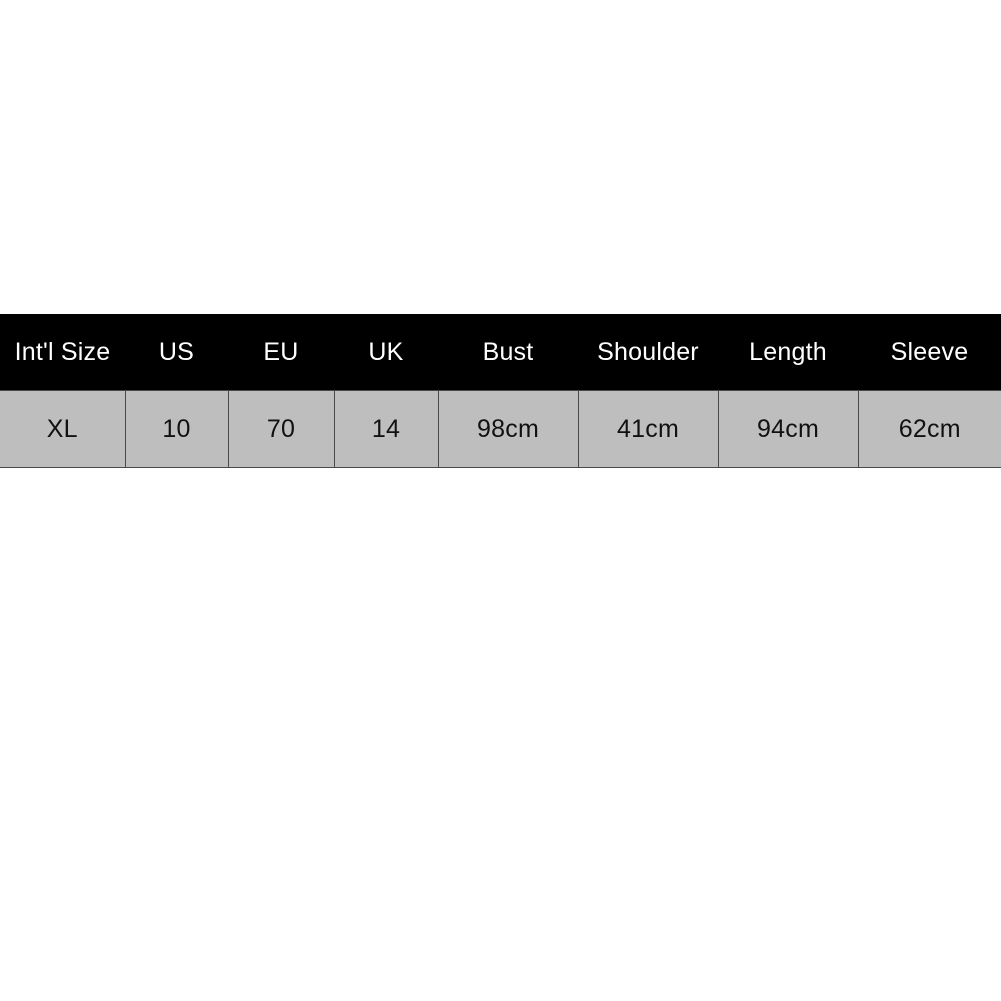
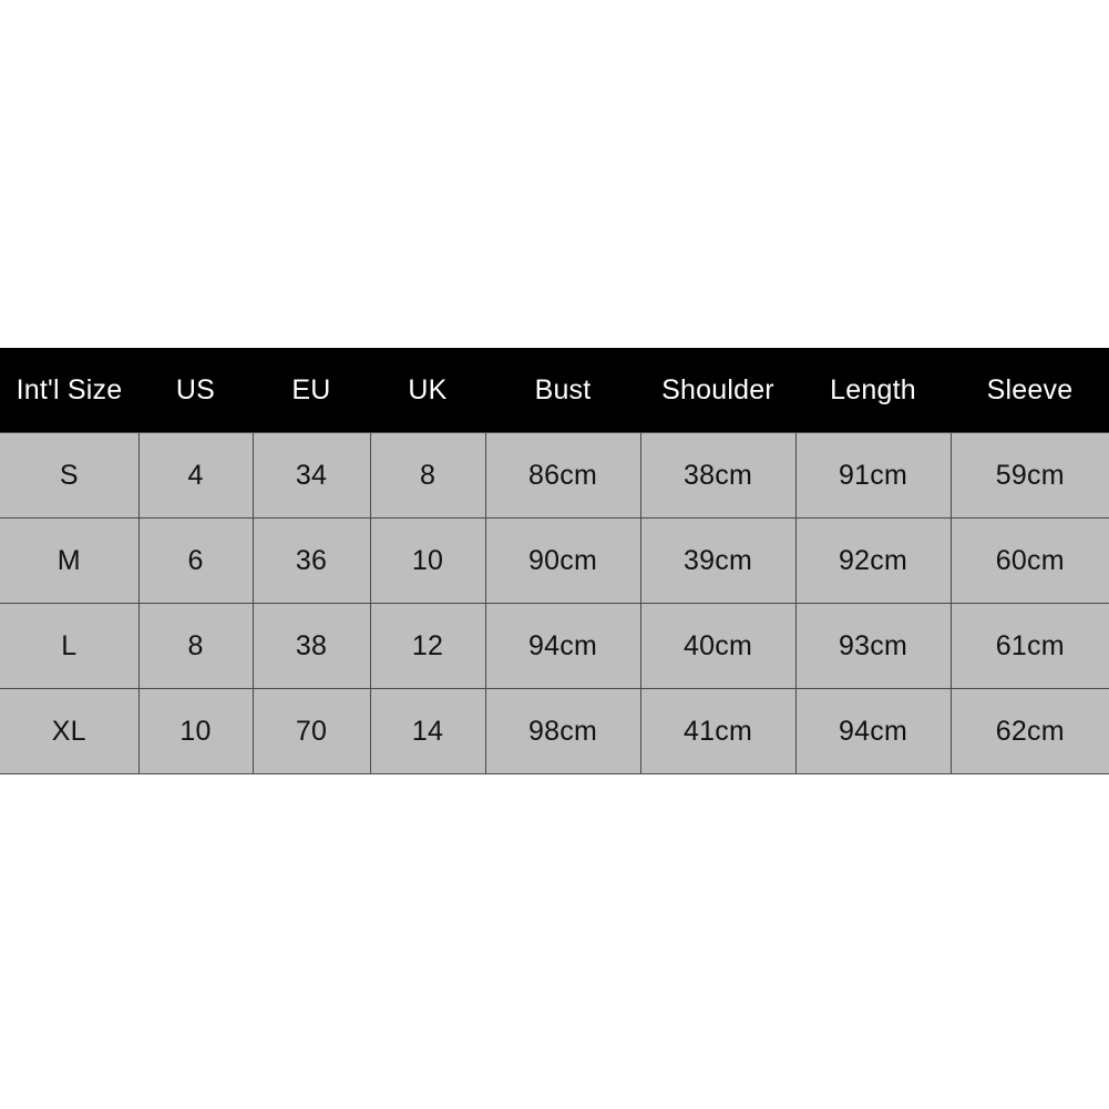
  Int'l Size	US	EU	UK	Bust	Shoulder	Length	Sleeve
+ S	4	34	8	86cm	38cm	91cm	59cm
+ M	6	36	10	90cm	39cm	92cm	60cm
+ L	8	38	12	94cm	40cm	93cm	61cm
  XL	10	70	14	98cm	41cm	94cm	62cm
